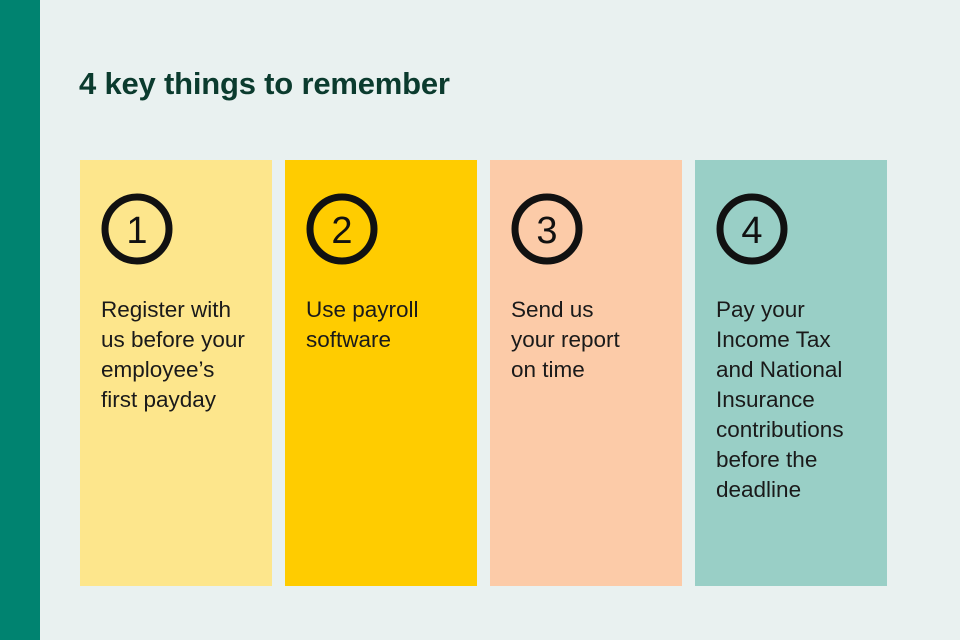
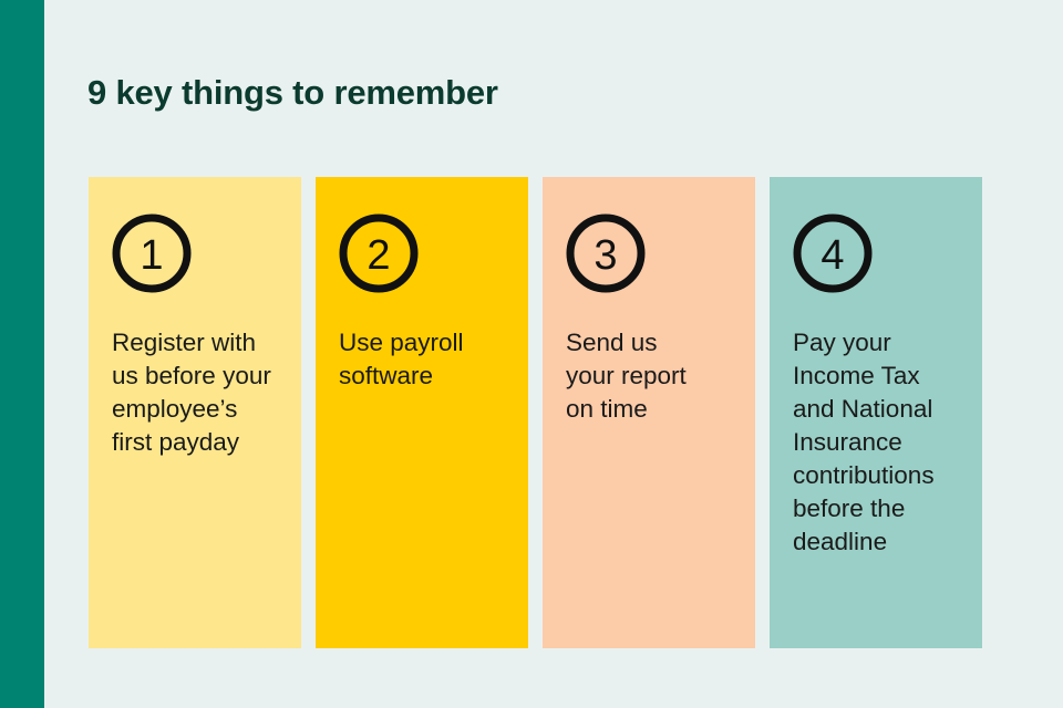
- 4 key things to remember
+ 9 key things to remember
  1
  Register with
  us before your
  employee’s
  first payday
  2
  Use payroll
  software
  3
  Send us
  your report
  on time
  4
  Pay your
  Income Tax
  and National
  Insurance
  contributions
  before the
  deadline
